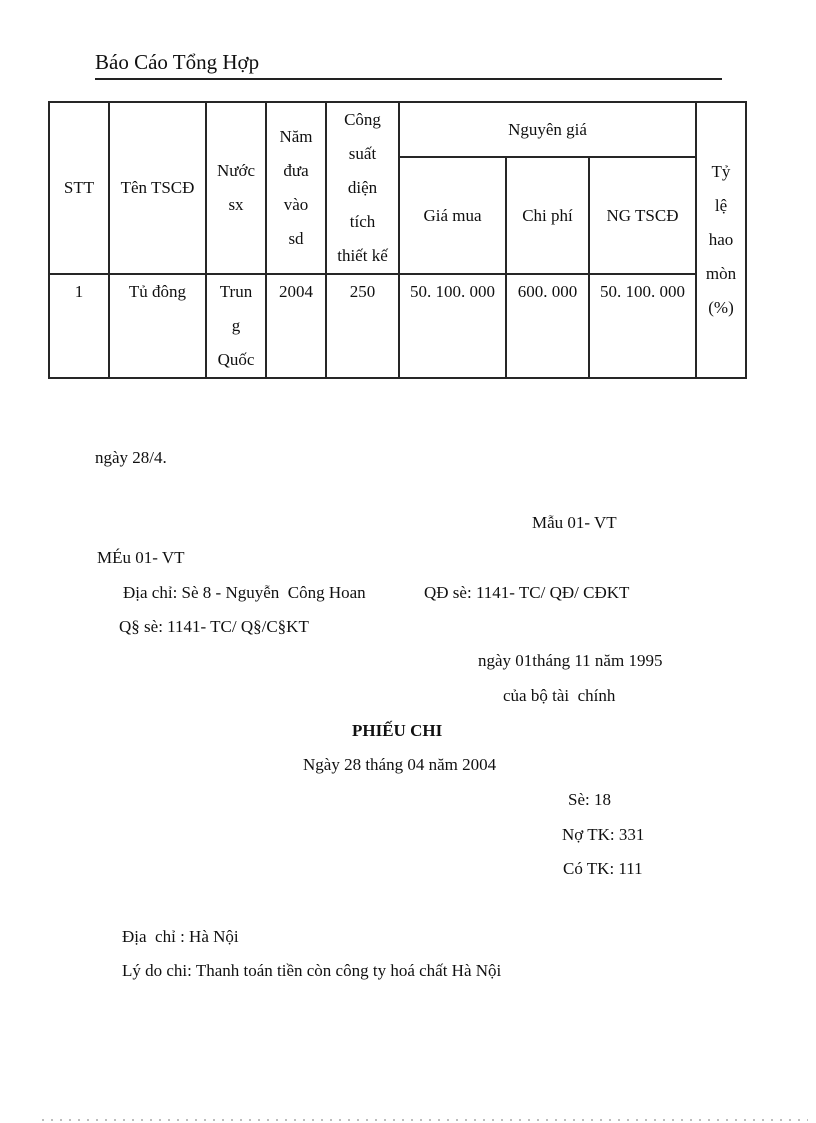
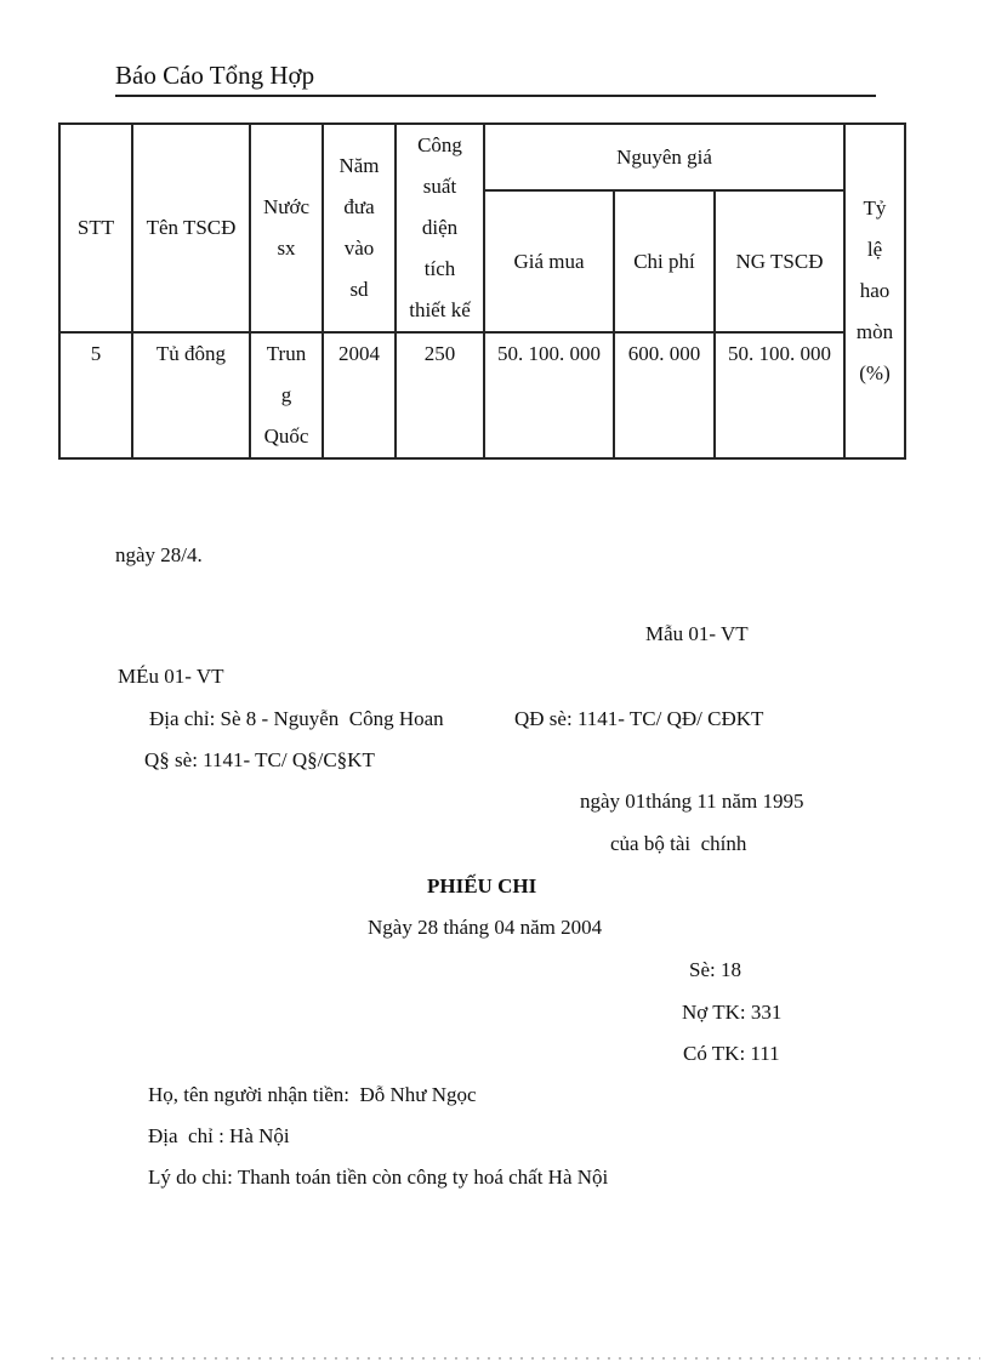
  Báo Cáo Tổng Hợp
  STT	Tên TSCĐ	Nước sx	Năm đưa vào sd	Công suất diện tích thiết kế	Nguyên giá	Tỷ lệ hao mòn (%)
  Giá mua	Chi phí	NG TSCĐ
- 1	Tủ đông	Trun g Quốc	2004	250	50. 100. 000	600. 000	50. 100. 000
+ 5	Tủ đông	Trun g Quốc	2004	250	50. 100. 000	600. 000	50. 100. 000
  ngày 28/4.
  Mẫu 01- VT
  MÉu 01- VT
  Địa chỉ: Sè 8 - Nguyễn Công Hoan
  QĐ sè: 1141- TC/ QĐ/ CĐKT
  Q§ sè: 1141- TC/ Q§/C§KT
  ngày 01tháng 11 năm 1995
  của bộ tài chính
  PHIẾU CHI
  Ngày 28 tháng 04 năm 2004
  Sè: 18
  Nợ TK: 331
  Có TK: 111
+ Họ, tên người nhận tiền: Đỗ Như Ngọc
  Địa chỉ : Hà Nội
  Lý do chi: Thanh toán tiền còn công ty hoá chất Hà Nội
